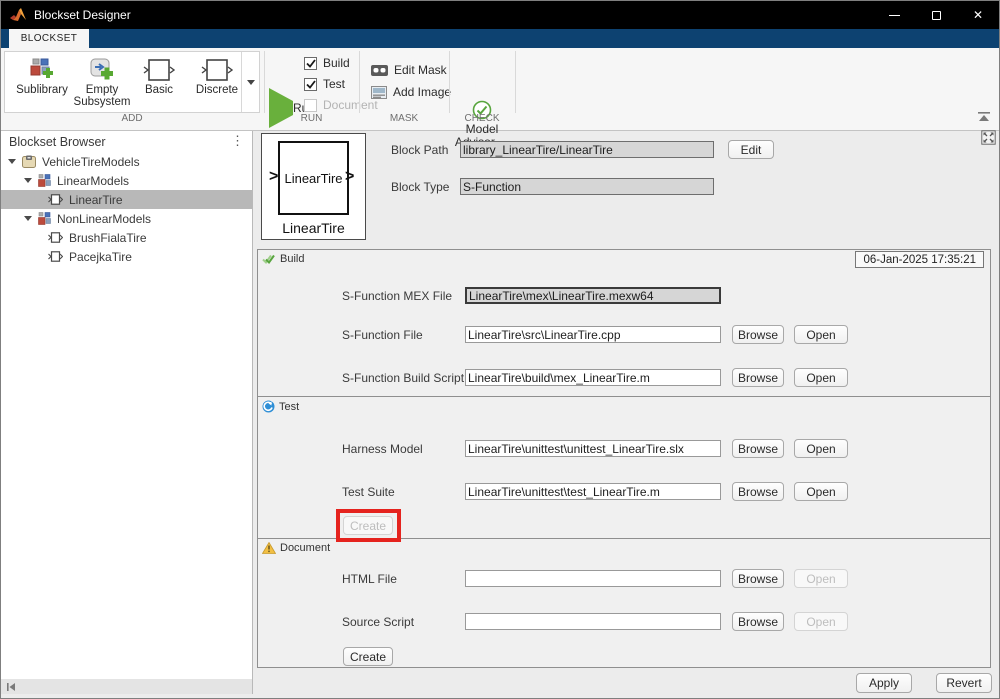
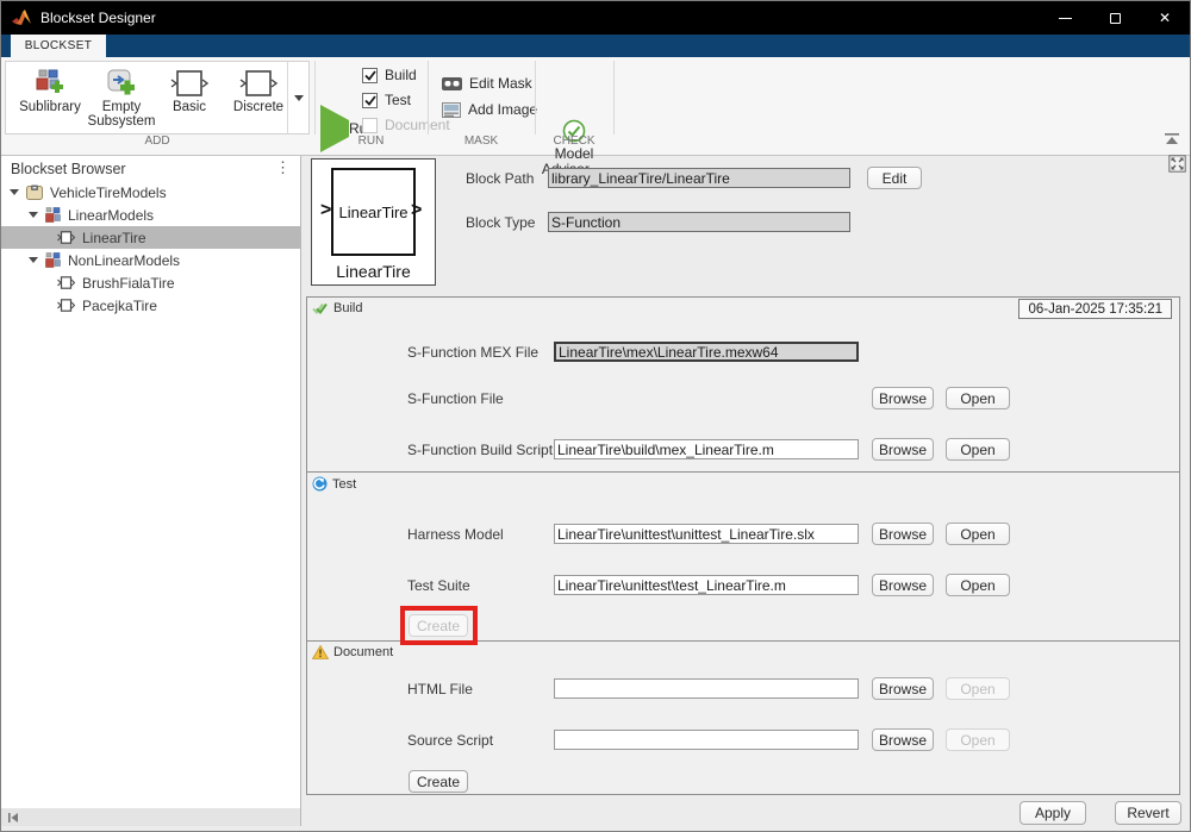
  Blockset Designer
  ✕
  BLOCKSET
  Sublibrary
  Empty
  Subsystem
  Basic
  Discrete
  ADD
  Build
  Test
  Document
  RUN
  Edit Mask
  Add Image
  MASK
  Model
  CHECK
  Blockset Browser
  ⋮
  VehicleTireModels
  LinearModels
  LinearTire
  NonLinearModels
  BrushFialaTire
  PacejkaTire
  LinearTire
  >
  >
  LinearTire
  Block Path
  library_LinearTire/LinearTire
  Edit
  Block Type
  S-Function
  Build
  06-Jan-2025 17:35:21
  S-Function MEX File
  LinearTire\mex\LinearTire.mexw64
  S-Function File
- LinearTire\src\LinearTire.cpp
  Browse
  Open
  S-Function Build Script
  LinearTire\build\mex_LinearTire.m
  Browse
  Open
  Test
  Harness Model
  LinearTire\unittest\unittest_LinearTire.slx
  Browse
  Open
  Test Suite
  LinearTire\unittest\test_LinearTire.m
  Browse
  Open
  Create
  Document
  HTML File
  Browse
  Open
  Source Script
  Browse
  Open
  Create
  Apply
  Revert
